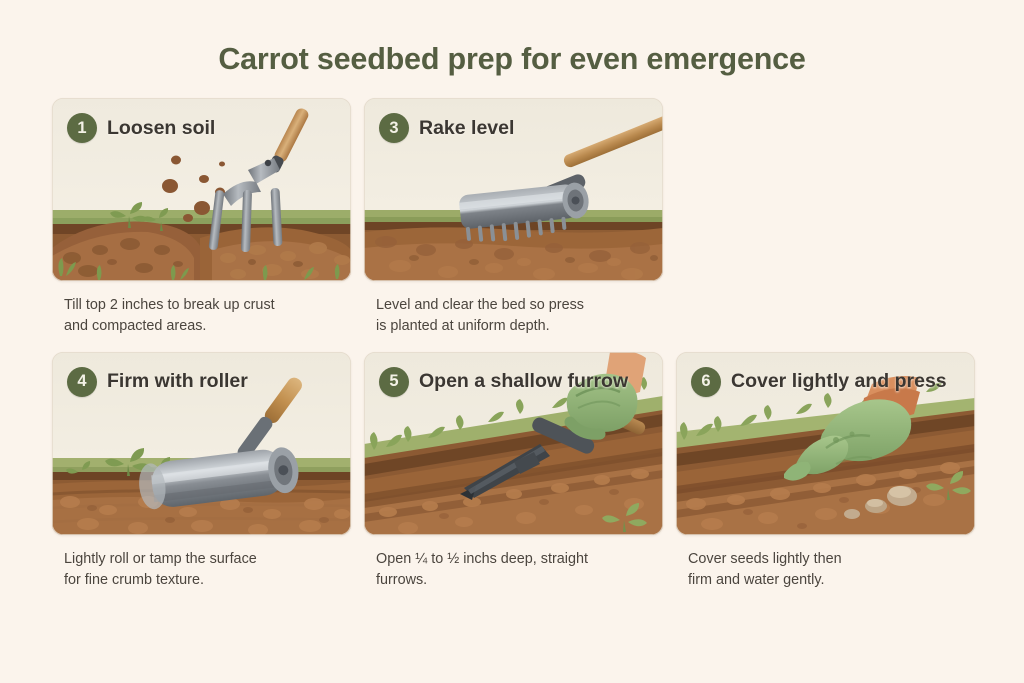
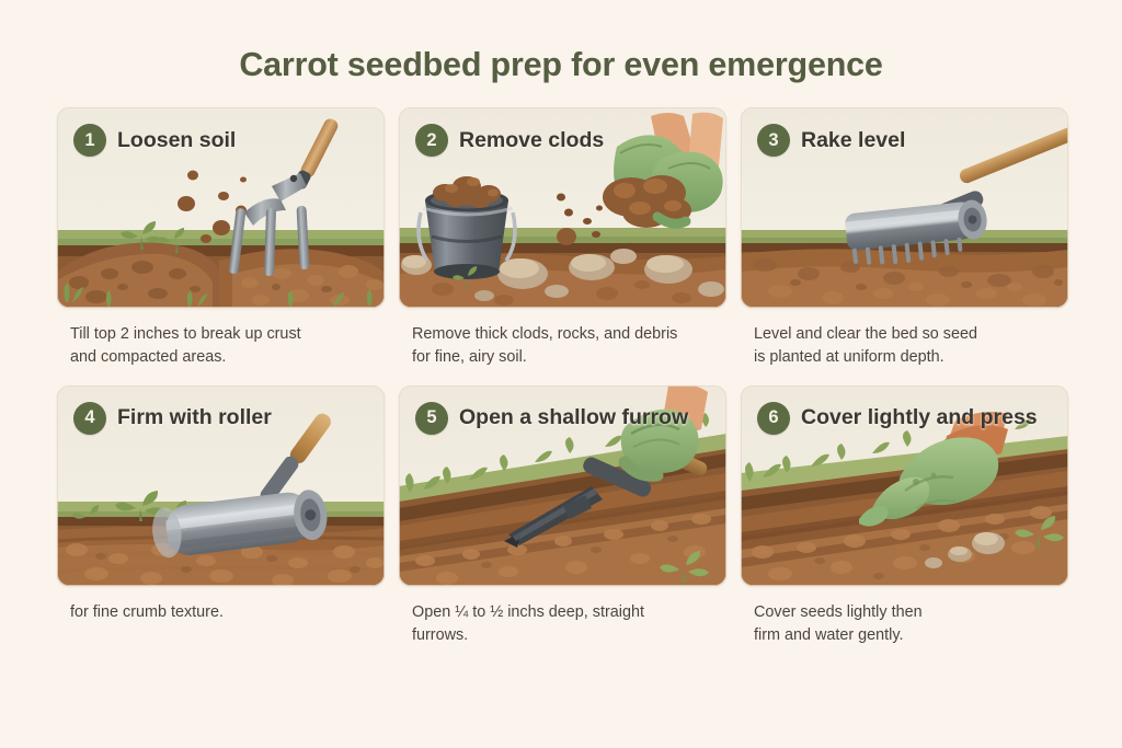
  Carrot seedbed prep for even emergence
  1
  Loosen soil
  Till top 2 inches to break up crust
  and compacted areas.
+ 2
+ Remove clods
+ Remove thick clods, rocks, and debris
+ for fine, airy soil.
  3
  Rake level
- Level and clear the bed so press
+ Level and clear the bed so seed
  is planted at uniform depth.
  4
  Firm with roller
- Lightly roll or tamp the surface
  for fine crumb texture.
  5
  Open a shallow furrow
  Open ¼ to ½ inchs deep, straight
  furrows.
  6
  Cover lightly and press
  Cover seeds lightly then
  firm and water gently.
